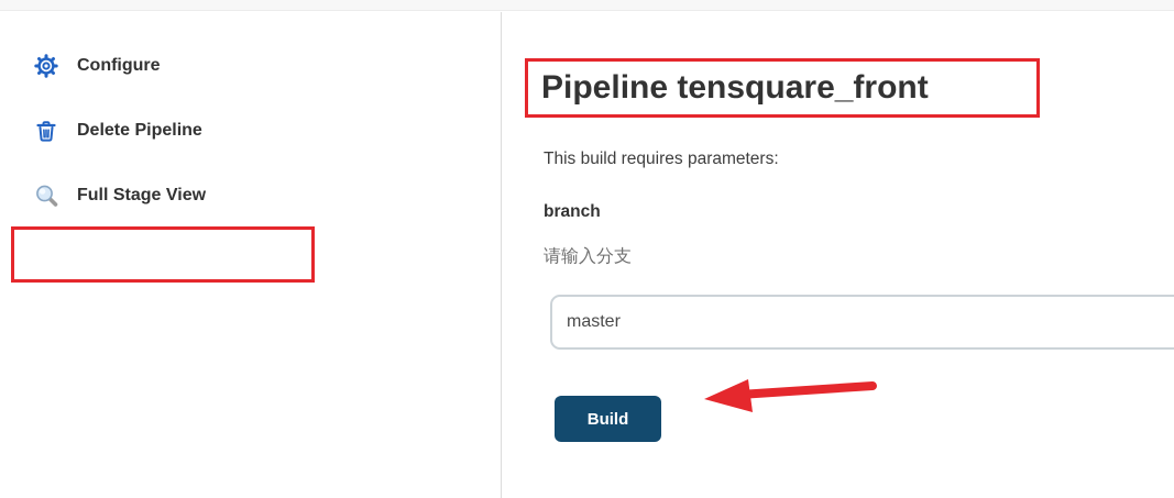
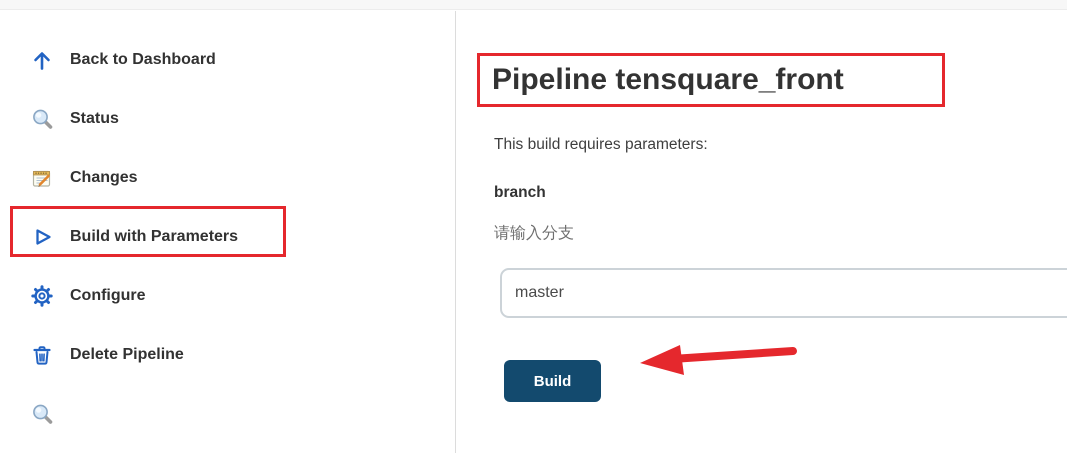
+ Back to Dashboard
+ Status
+ Changes
+ Build with Parameters
  Configure
  Delete Pipeline
- Full Stage View
  Pipeline tensquare_front
  This build requires parameters:
  branch
  请输入分支
  master
  Build
